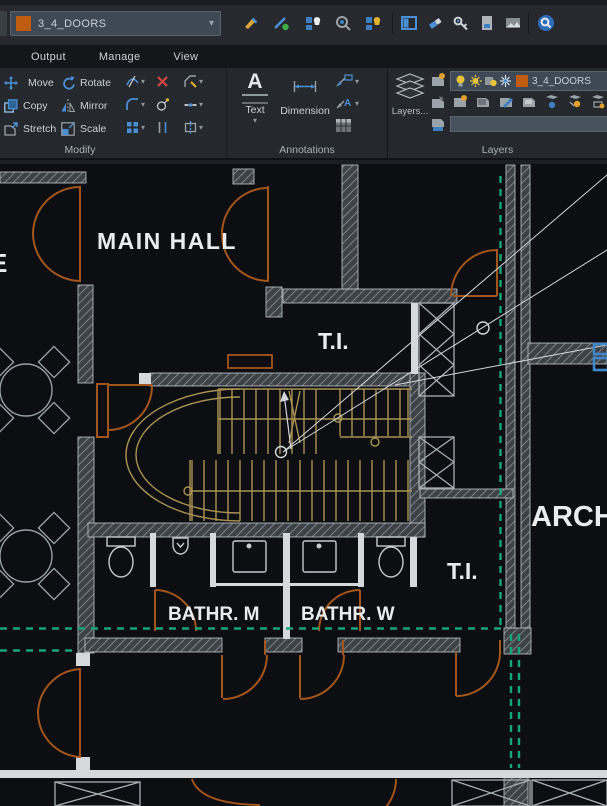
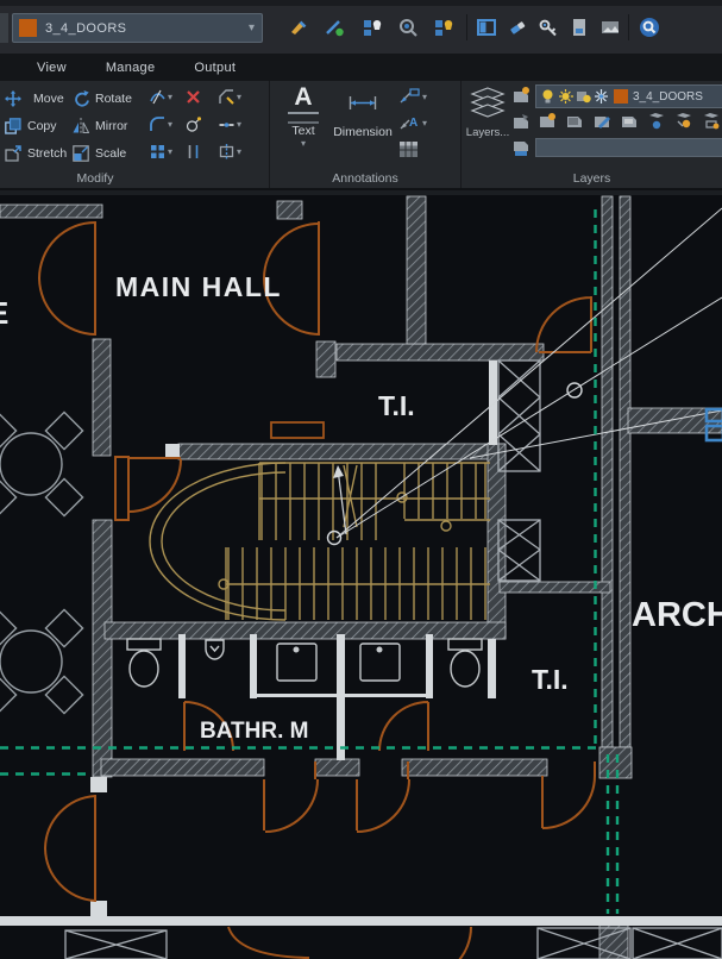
  3_4_DOORS
  ▾
- Output
+ View
  Manage
- View
+ Output
  Move
  Copy
  Stretch
  Rotate
  Mirror
  Scale
  ▾
  ▾
  ▾
  ▾
  ▾
  ▾
  Modify
  A
  Text
  ▾
  Dimension
  ▾
  A
  ▾
  Annotations
  Layers...
  3_4_DOORS
  Layers
  MAIN HALL
  T.I.
  T.I.
  BATHR. M
- BATHR. W
  ARCH
